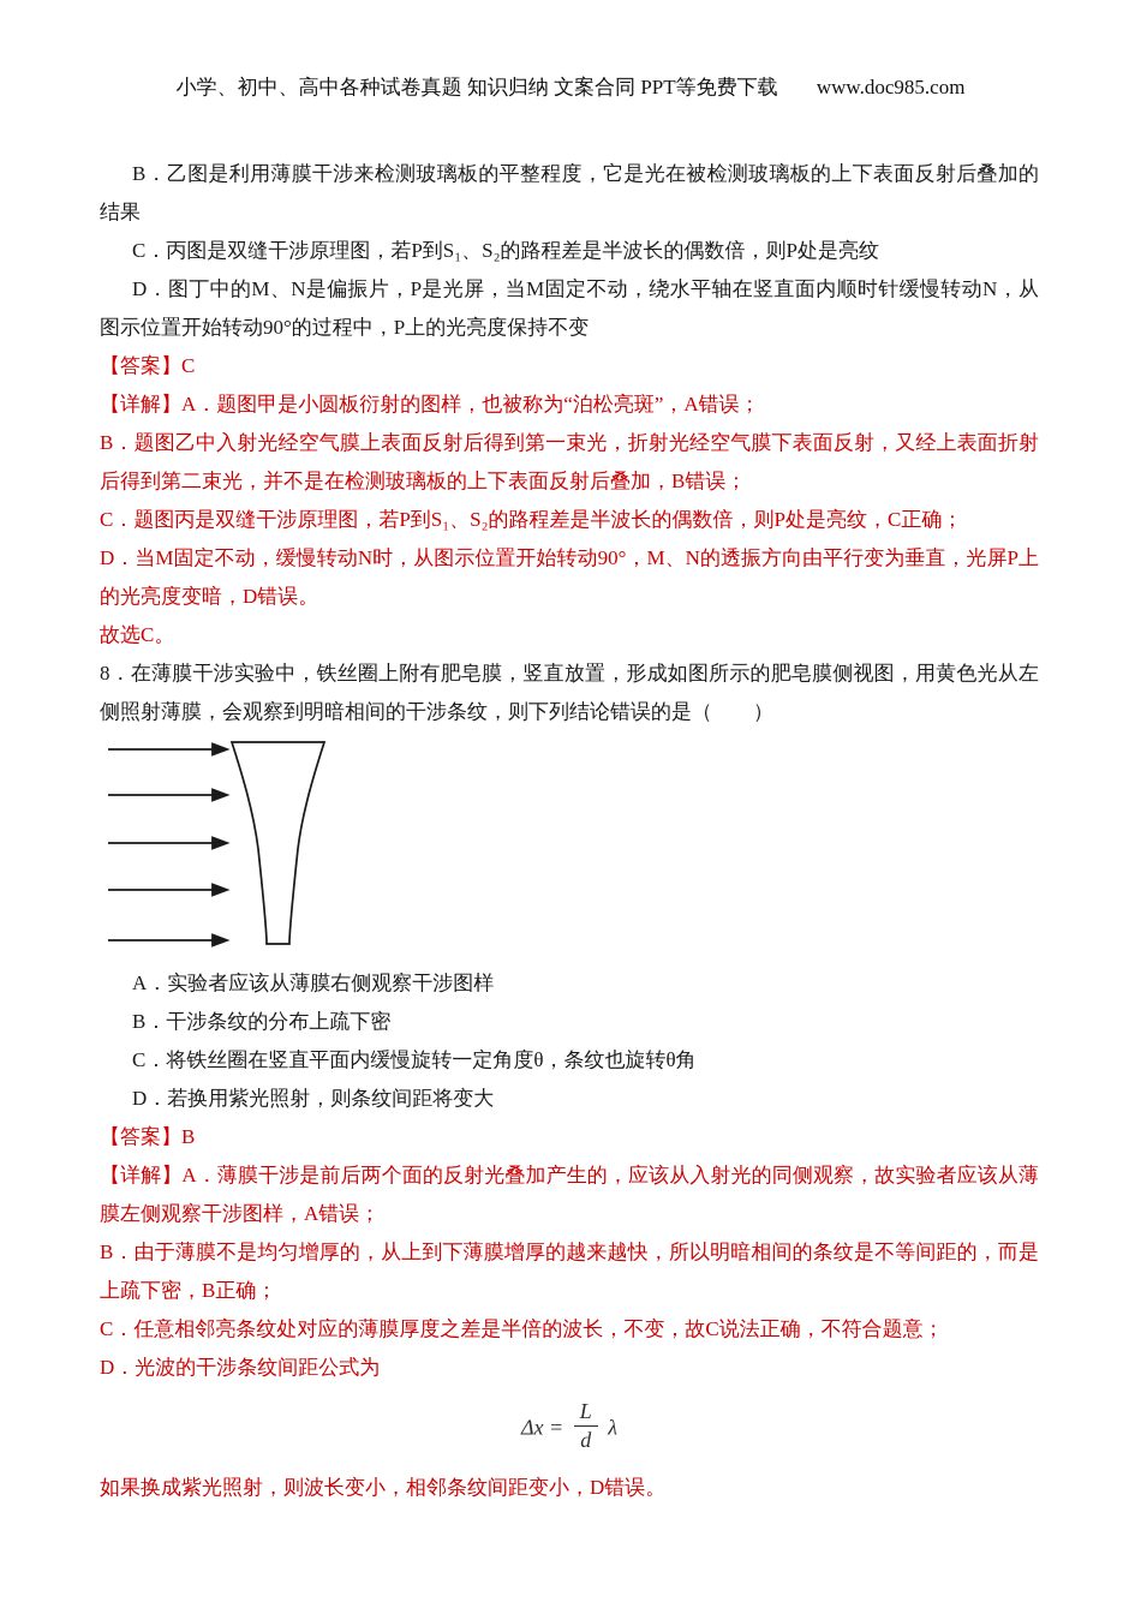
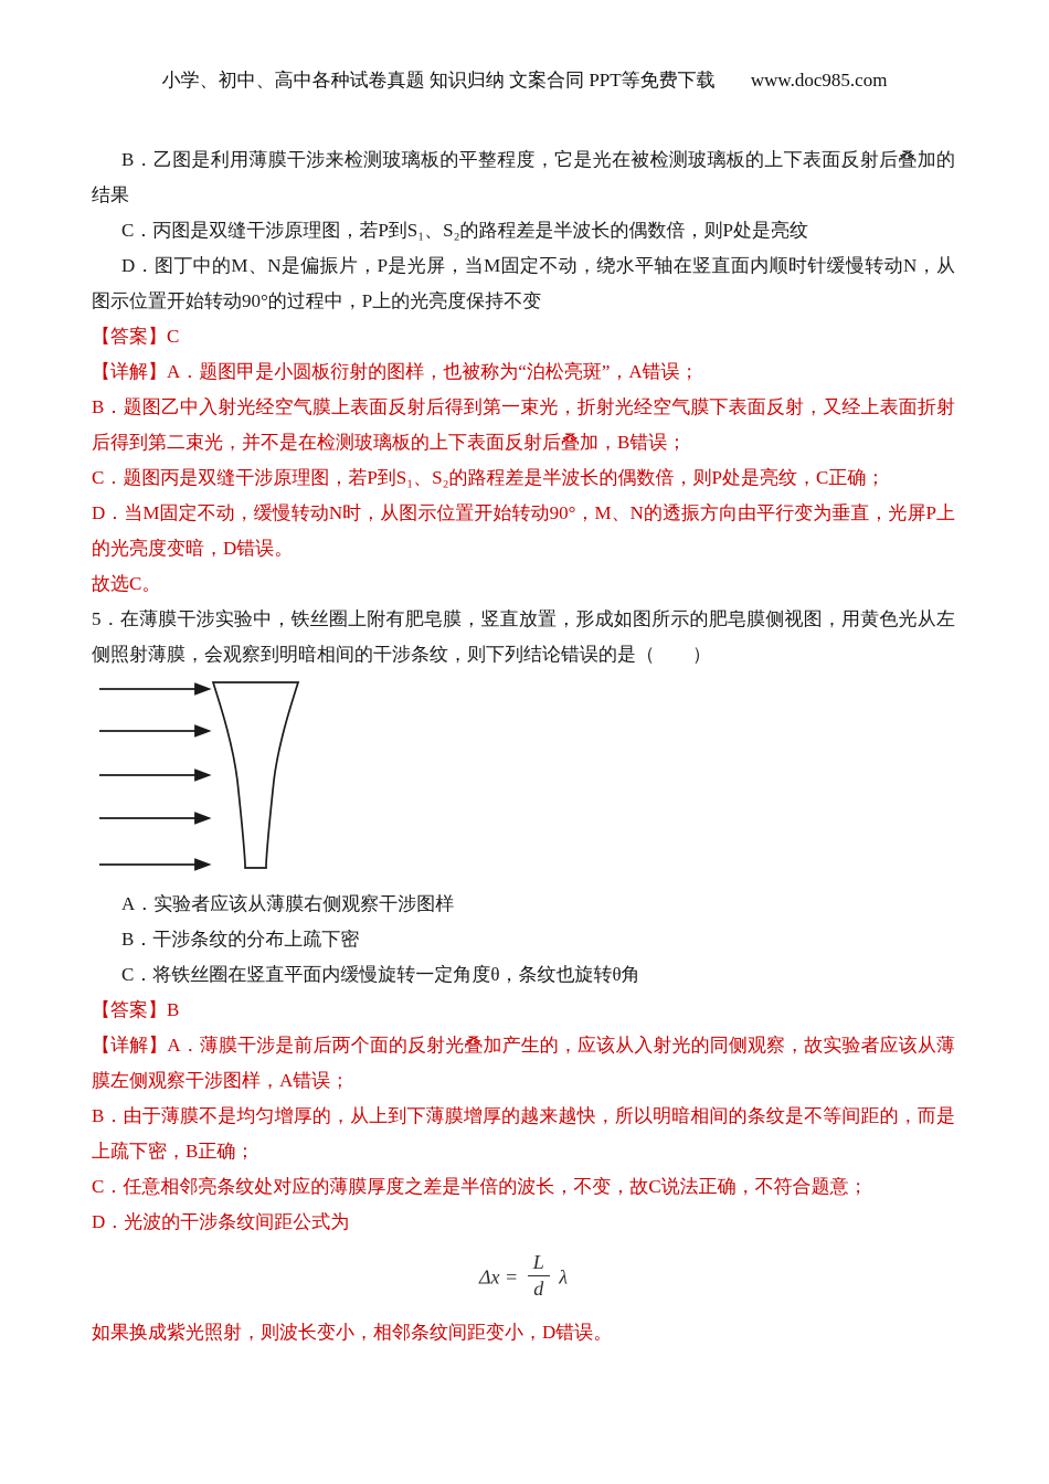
  小学、初中、高中各种试卷真题 知识归纳 文案合同 PPT等免费下载 www.doc985.com
  B．乙图是利用薄膜干涉来检测玻璃板的平整程度，它是光在被检测玻璃板的上下表面反射后叠加的结果
  C．丙图是双缝干涉原理图，若P到S₁、S₂的路程差是半波长的偶数倍，则P处是亮纹
  D．图丁中的M、N是偏振片，P是光屏，当M固定不动，绕水平轴在竖直面内顺时针缓慢转动N，从图示位置开始转动90°的过程中，P上的光亮度保持不变
  【答案】C
  【详解】A．题图甲是小圆板衍射的图样，也被称为“泊松亮斑”，A错误；
  B．题图乙中入射光经空气膜上表面反射后得到第一束光，折射光经空气膜下表面反射，又经上表面折射后得到第二束光，并不是在检测玻璃板的上下表面反射后叠加，B错误；
  C．题图丙是双缝干涉原理图，若P到S₁、S₂的路程差是半波长的偶数倍，则P处是亮纹，C正确；
  D．当M固定不动，缓慢转动N时，从图示位置开始转动90°，M、N的透振方向由平行变为垂直，光屏P上的光亮度变暗，D错误。
  故选C。
- 8．在薄膜干涉实验中，铁丝圈上附有肥皂膜，竖直放置，形成如图所示的肥皂膜侧视图，用黄色光从左侧照射薄膜，会观察到明暗相间的干涉条纹，则下列结论错误的是（ ）
+ 5．在薄膜干涉实验中，铁丝圈上附有肥皂膜，竖直放置，形成如图所示的肥皂膜侧视图，用黄色光从左侧照射薄膜，会观察到明暗相间的干涉条纹，则下列结论错误的是（ ）
  A．实验者应该从薄膜右侧观察干涉图样
  B．干涉条纹的分布上疏下密
  C．将铁丝圈在竖直平面内缓慢旋转一定角度θ，条纹也旋转θ角
- D．若换用紫光照射，则条纹间距将变大
  【答案】B
  【详解】A．薄膜干涉是前后两个面的反射光叠加产生的，应该从入射光的同侧观察，故实验者应该从薄膜左侧观察干涉图样，A错误；
  B．由于薄膜不是均匀增厚的，从上到下薄膜增厚的越来越快，所以明暗相间的条纹是不等间距的，而是上疏下密，B正确；
  C．任意相邻亮条纹处对应的薄膜厚度之差是半倍的波长，不变，故C说法正确，不符合题意；
  D．光波的干涉条纹间距公式为
  Δx =
  L
  d
  λ
  如果换成紫光照射，则波长变小，相邻条纹间距变小，D错误。
